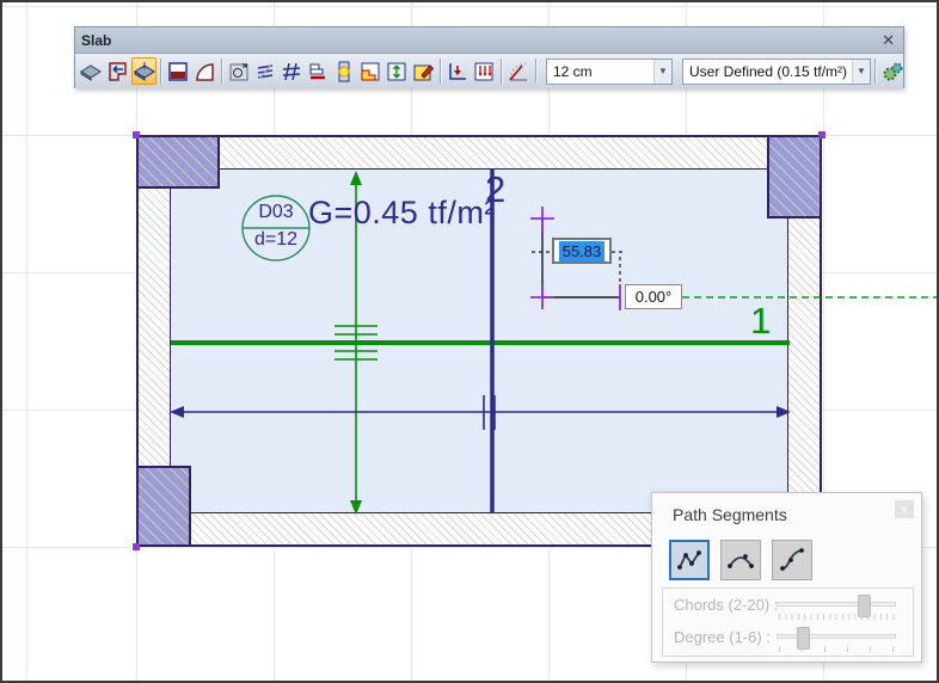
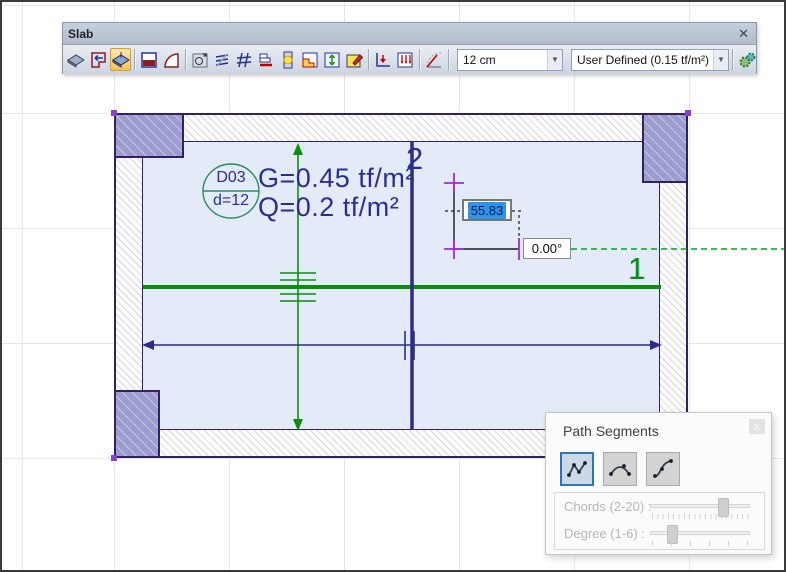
  D03
  d=12
  G=0.45 tf/m²
+ Q=0.2 tf/m²
  2
  1
  55.83
  0.00°
  Slab
  ✕
  12 cm
  ▼
  User Defined (0.15 tf/m²)
  ▼
  Path Segments
  Chords (2-20)
  Degree (1-6) :
